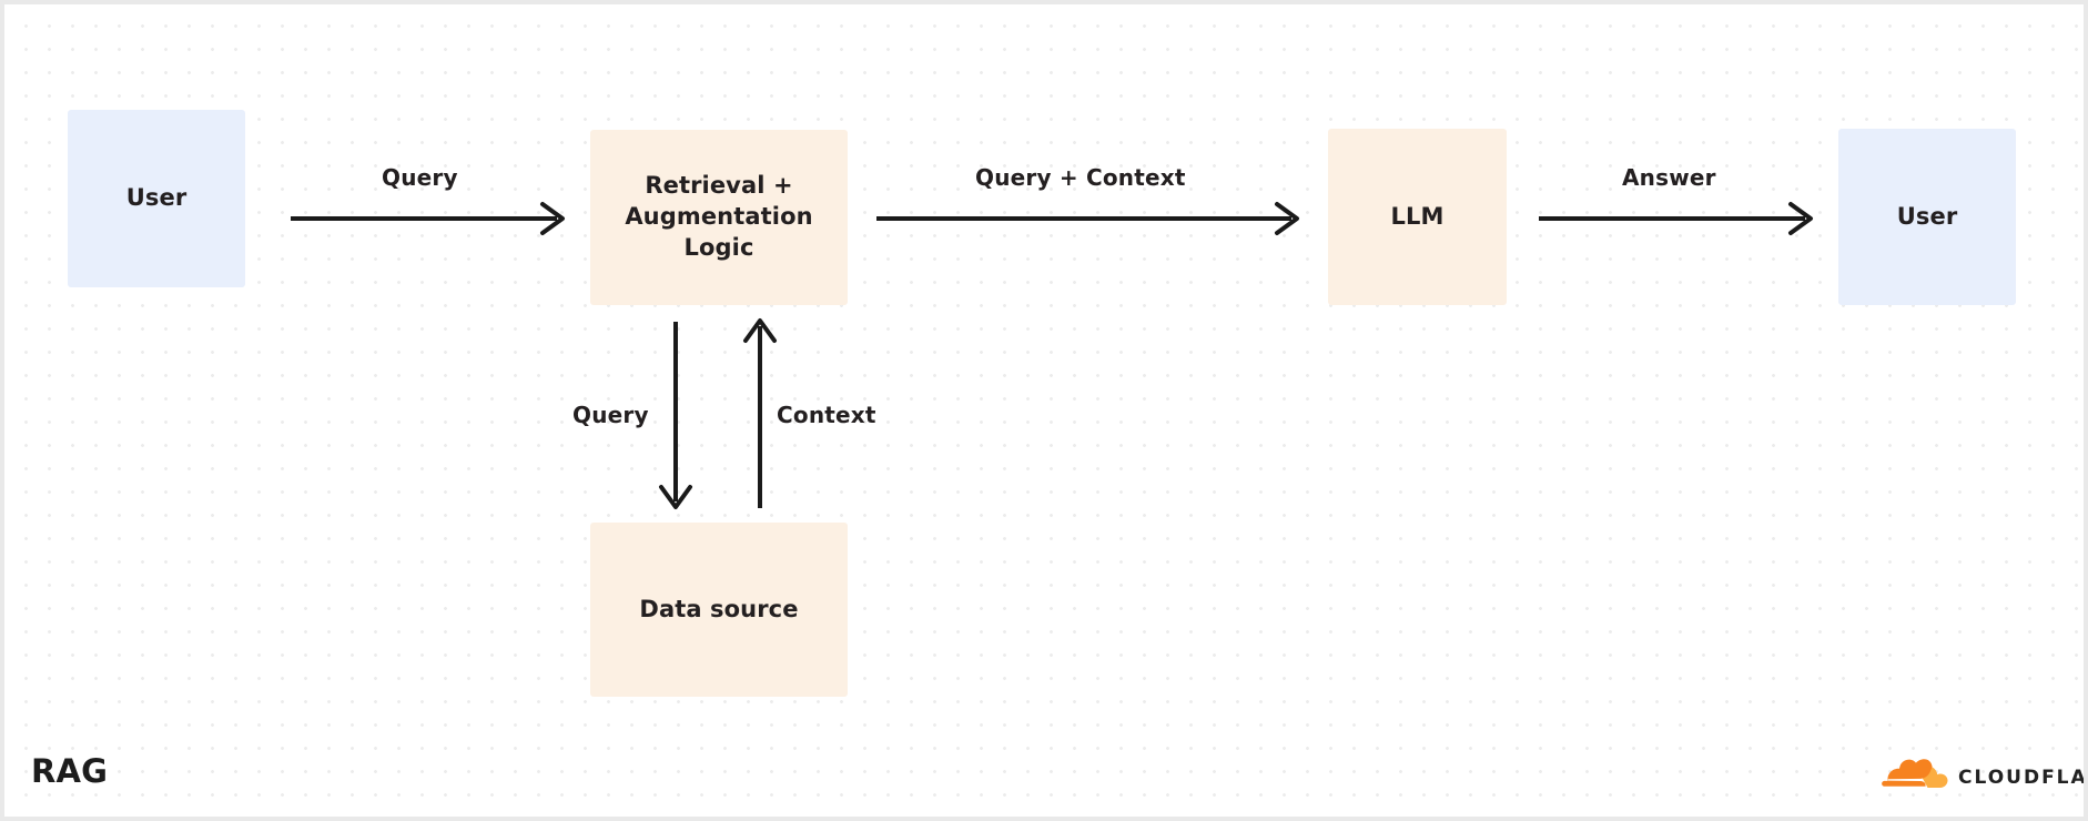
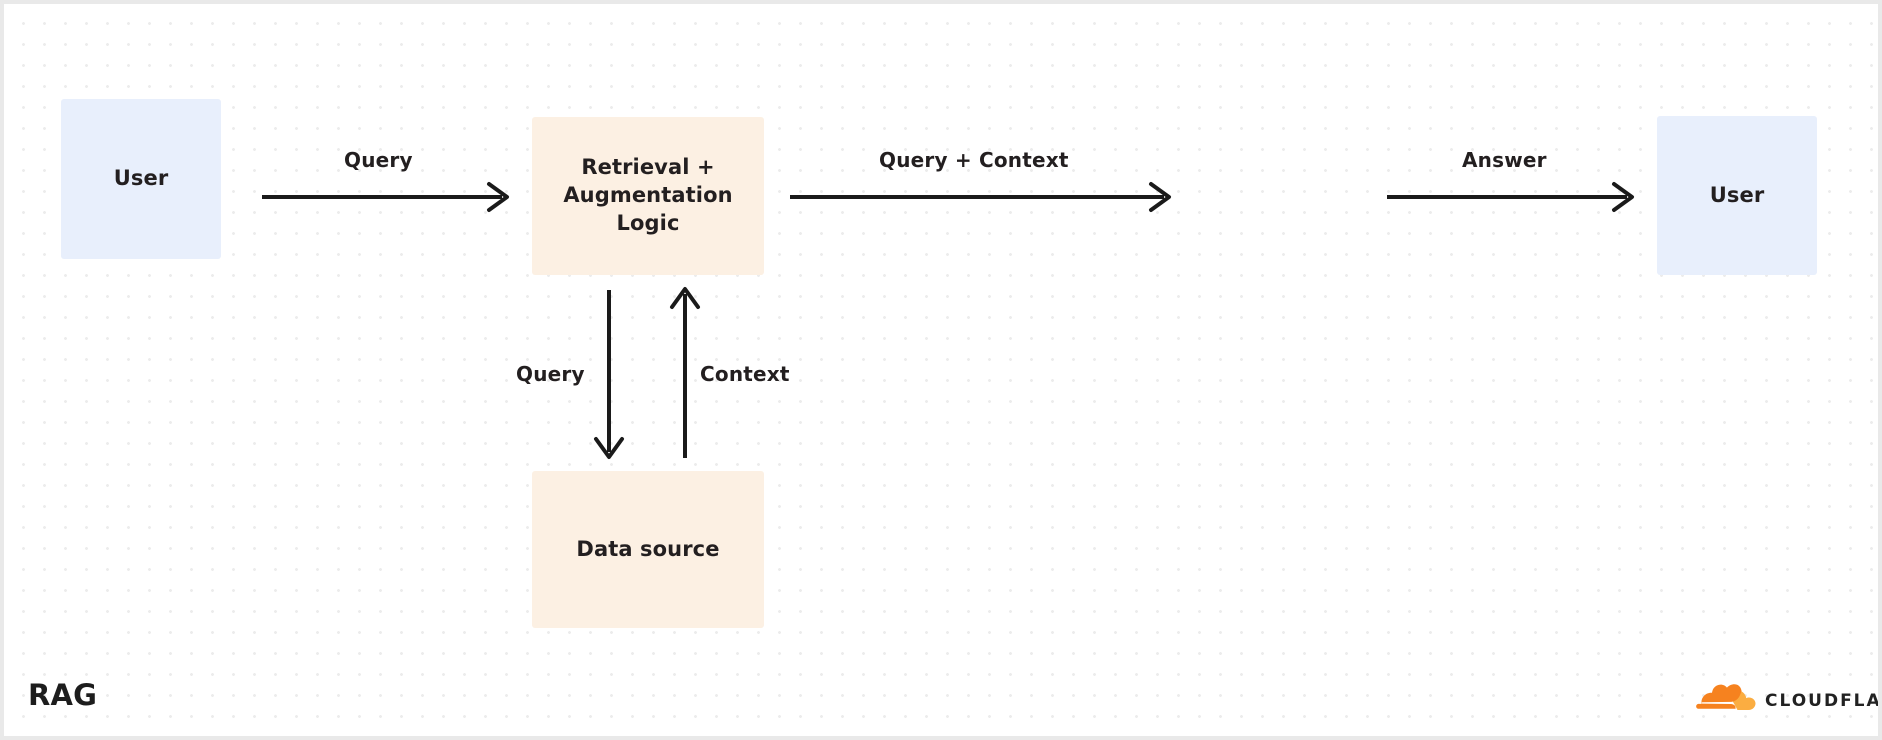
  User
  Retrieval +
  Augmentation
  Logic
- LLM
  User
  Data source
  Query
  Query + Context
  Answer
  Query
  Context
  RAG
  CLOUDFLA
